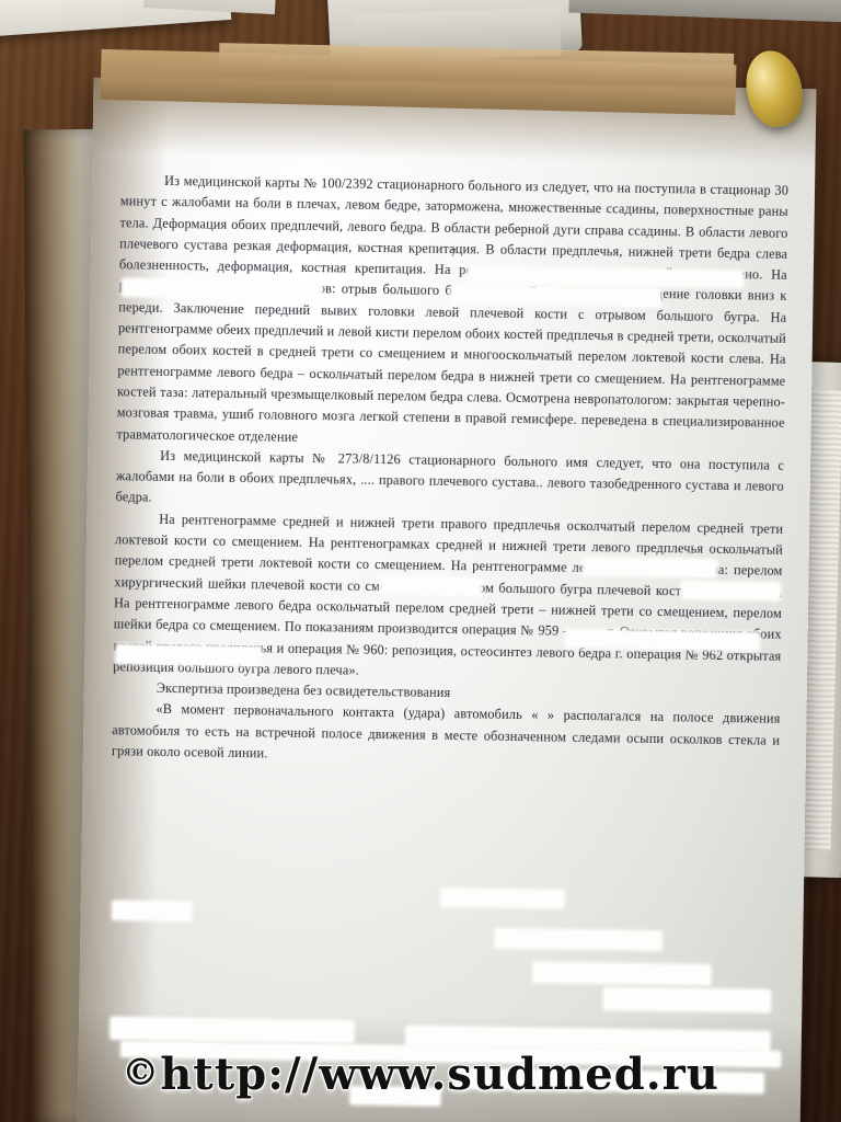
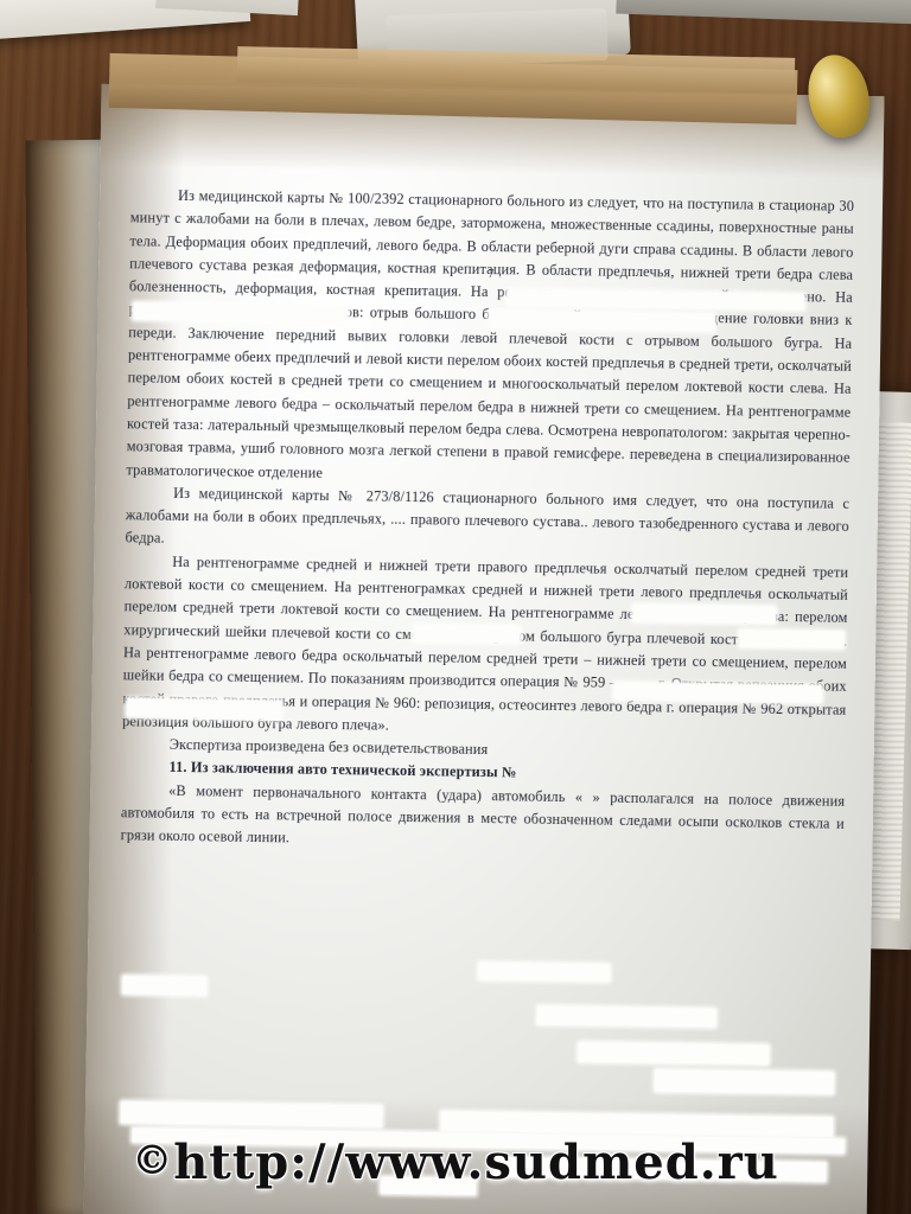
  7
  Из медицинской карты № 100/2392 стационарного больного из следует, что на поступила в стационар 30 минут с жалобами на боли в плечах, левом бедре, заторможена, множественные ссадины, поверхностные раны тела. Деформация обоих предплечий, левого бедра. В области реберной дуги справа ссадины. В области левого плечевого сустава резкая деформация, костная крепитация. В области предплечья, нижней трети бедра слева болезненность, деформация, костная крепитация. На рно. На ов: отрыв большого бение головки вниз к переди. Заключение передний вывих головки левой плечевой кости с отрывом большого бугра. На рентгенограмме обеих предплечий и левой кисти перелом обоих костей предплечья в средней трети, осколчатый перелом обоих костей в средней трети со смещением и многооскольчатый перелом локтевой кости слева. На рентгенограмме левого бедра – оскольчатый перелом бедра в нижней трети со смещением. На рентгенограмме костей таза: латеральный чрезмыщелковый перелом бедра слева. Осмотрена невропатологом: закрытая черепно-мозговая травма, ушиб головного мозга легкой степени в правой гемисфере. переведена в специализированное травматологическое отделение
  Из медицинской карты № 273/8/1126 стационарного больного имя следует, что она поступила с жалобами на боли в обоих предплечьях, .... правого плечевого сустава.. левого тазобедренного сустава и левого бедра.
  На рентгенограмме средней и нижней трети правого предплечья осколчатый перелом средней трети локтевой кости со смещением. На рентгенограмках средней и нижней трети левого предплечья оскольчатый перелом средней трети локтевой кости со смещением. На рентгенограмме леа: перелом хирургический шейки плечевой кости со смом большого бугра плечевой кост. На рентгенограмме левого бедра оскольчатый перелом средней трети – нижней трети со смещением, перелом шейки бедра со смещением. По показаниям производится операция № 959оих кья и операция № 960: репозиция, остеосинтез левого бедра г. операция № 962 открытая репозиция большого бугра левого плеча».
  Экспертиза произведена без освидетельствования
+ 11. Из заключения авто технической экспертизы №
  «В момент первоначального контакта (удара) автомобиль « » располагался на полосе движения автомобиля то есть на встречной полосе движения в месте обозначенном следами осыпи осколков стекла и грязи около осевой линии.
  ©http://www.sudmed.ru
